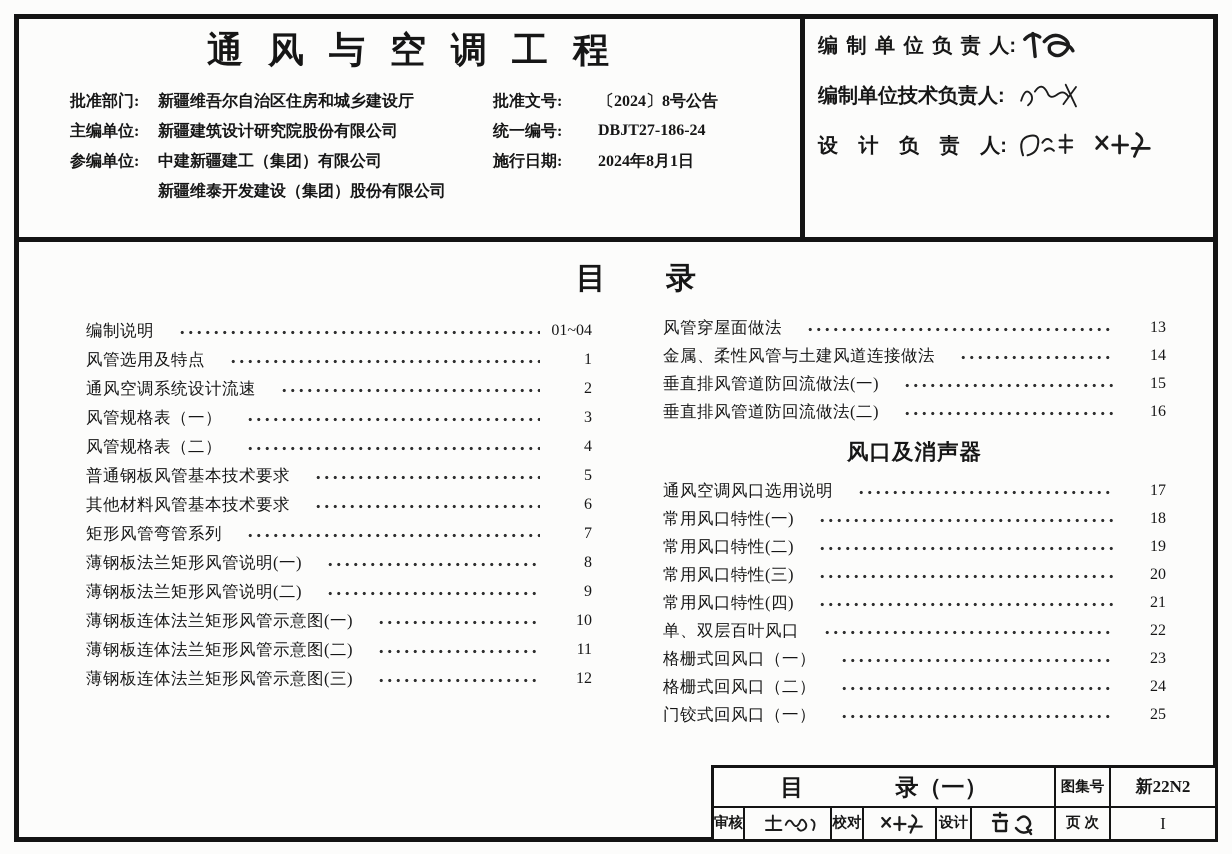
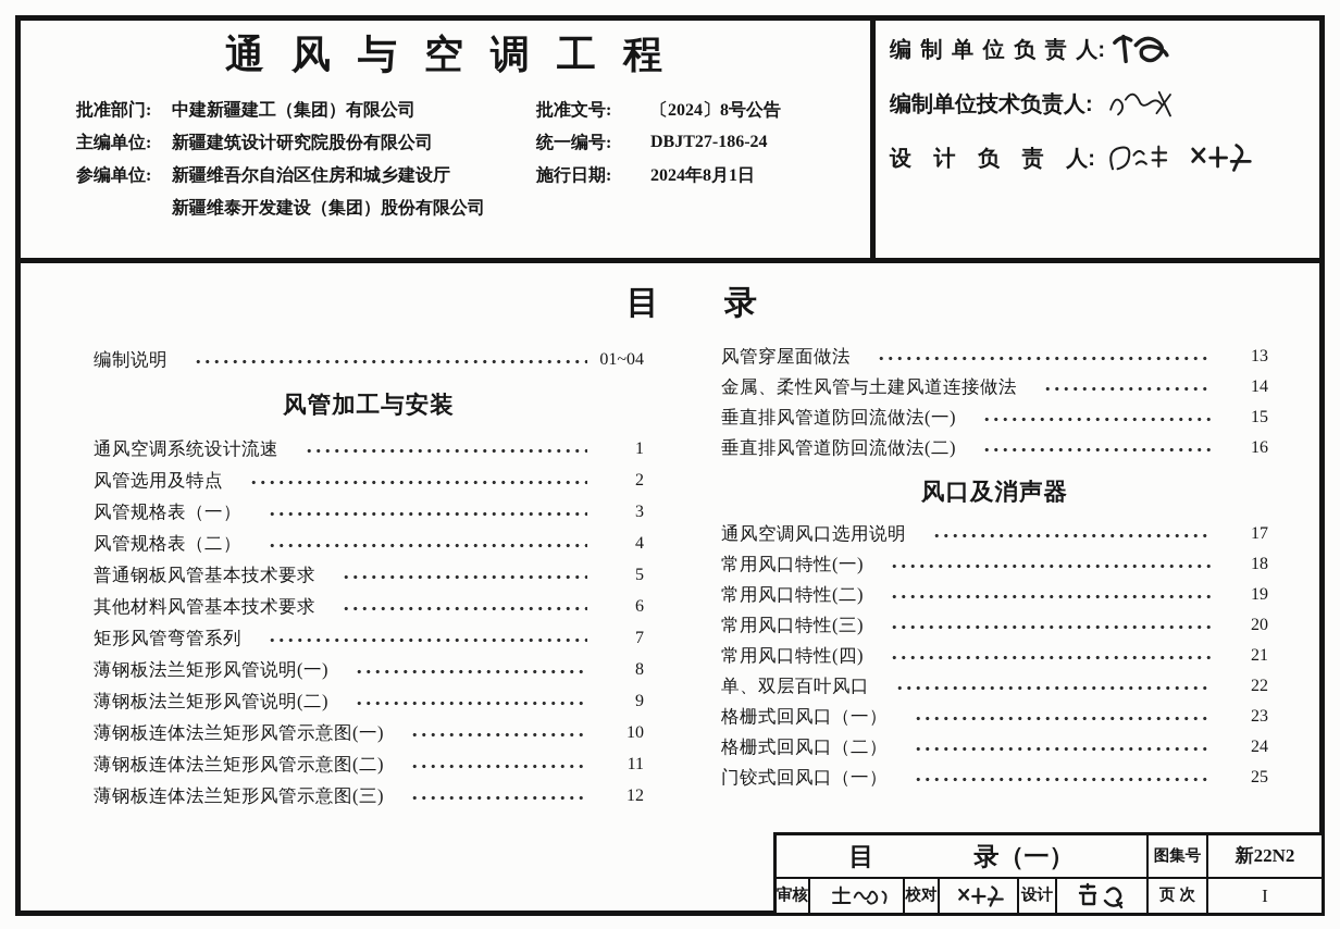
  通 风 与 空 调 工 程
  批准部门:
- 新疆维吾尔自治区住房和城乡建设厅
+ 中建新疆建工（集团）有限公司
  主编单位:
  新疆建筑设计研究院股份有限公司
  参编单位:
- 中建新疆建工（集团）有限公司
+ 新疆维吾尔自治区住房和城乡建设厅
  新疆维泰开发建设（集团）股份有限公司
  批准文号:
  〔2024〕8号公告
  统一编号:
  DBJT27-186-24
  施行日期:
  2024年8月1日
  编 制 单 位 负 责 人:
  编制单位技术负责人:
  设 计 负 责 人:
  目 录
  编制说明
  01~04
+ 风管加工与安装
- 风管选用及特点
+ 通风空调系统设计流速
  1
- 通风空调系统设计流速
+ 风管选用及特点
  2
  风管规格表（一）
  3
  风管规格表（二）
  4
  普通钢板风管基本技术要求
  5
  其他材料风管基本技术要求
  6
  矩形风管弯管系列
  7
  薄钢板法兰矩形风管说明(一)
  8
  薄钢板法兰矩形风管说明(二)
  9
  薄钢板连体法兰矩形风管示意图(一)
  10
  薄钢板连体法兰矩形风管示意图(二)
  11
  薄钢板连体法兰矩形风管示意图(三)
  12
  风管穿屋面做法
  13
  金属、柔性风管与土建风道连接做法
  14
  垂直排风管道防回流做法(一)
  15
  垂直排风管道防回流做法(二)
  16
  风口及消声器
  通风空调风口选用说明
  17
  常用风口特性(一)
  18
  常用风口特性(二)
  19
  常用风口特性(三)
  20
  常用风口特性(四)
  21
  单、双层百叶风口
  22
  格栅式回风口（一）
  23
  格栅式回风口（二）
  24
  门铰式回风口（一）
  25
  目 录（一）
  图集号
  新22N2
  审核
  校对
  设计
  页 次
  I
